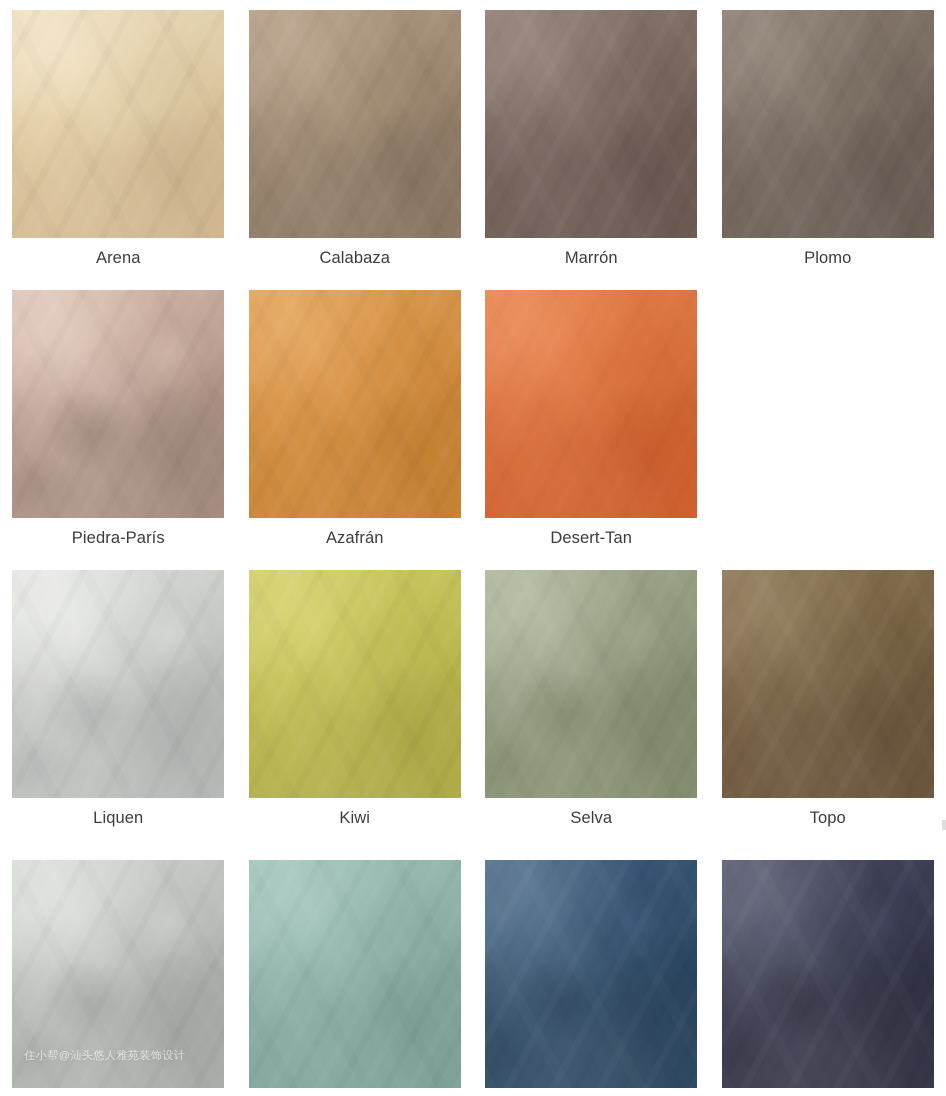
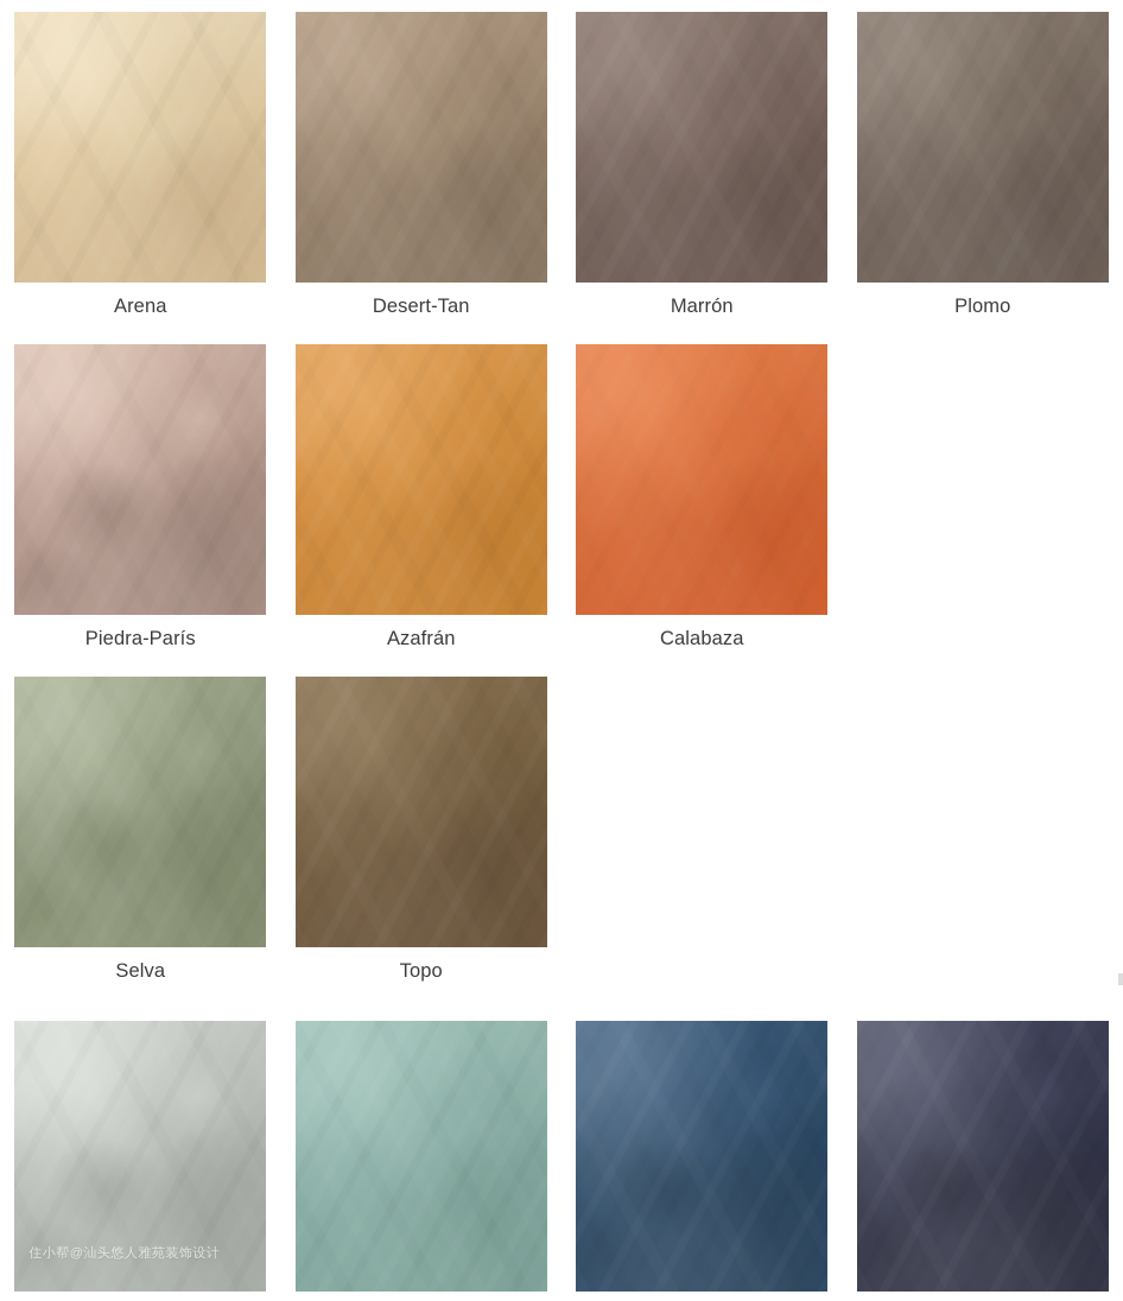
  Arena
- Calabaza
+ Desert-Tan
  Marrón
  Plomo
  Piedra-París
  Azafrán
- Desert-Tan
+ Calabaza
- Liquen
- Kiwi
  Selva
  Topo
  住小帮@汕头悠人雅苑装饰设计
